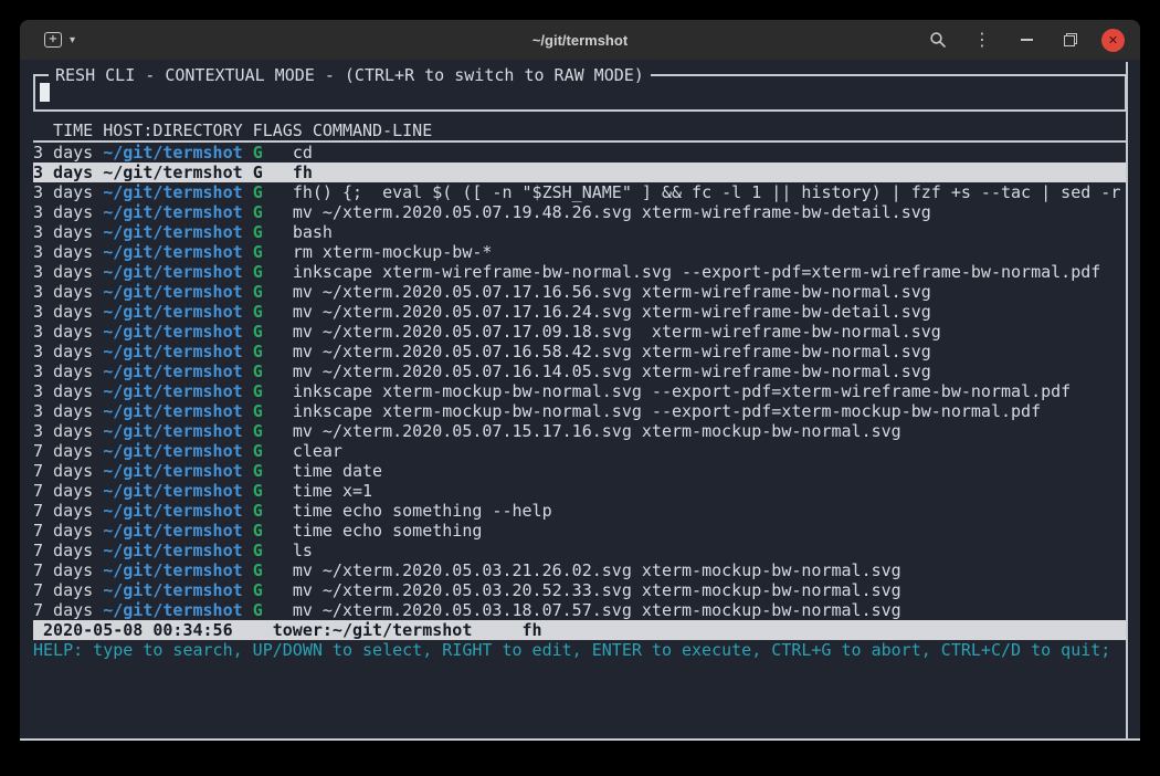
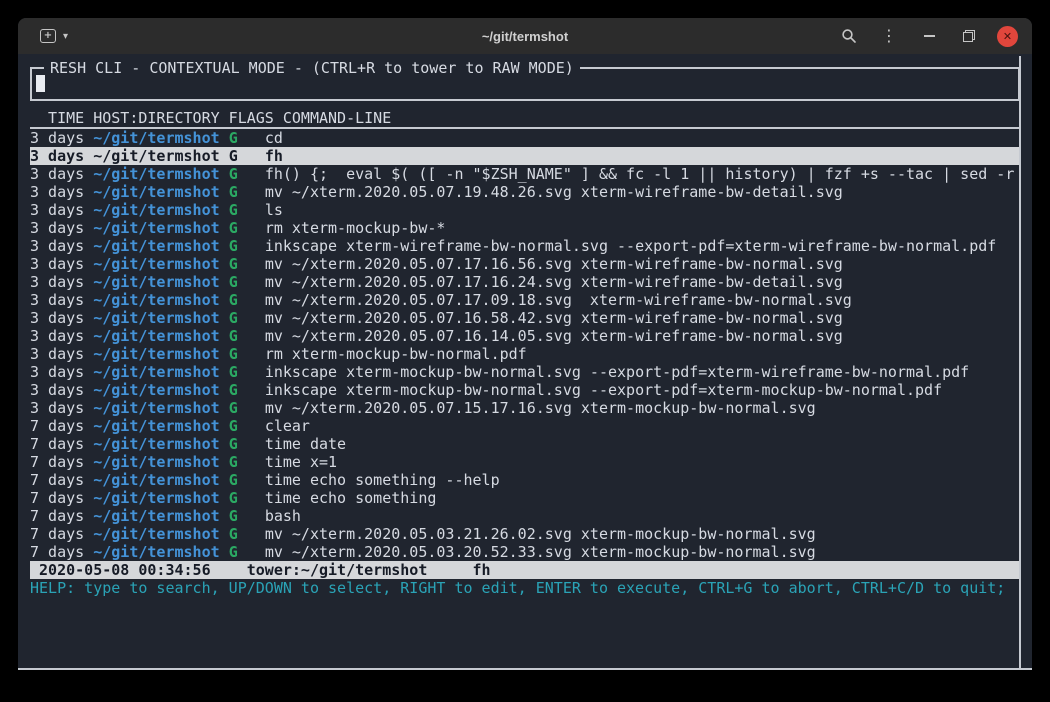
  +
  ▾
  ~/git/termshot
  ⋮
  ✕
- RESH CLI - CONTEXTUAL MODE - (CTRL+R to switch to RAW MODE)
+ RESH CLI - CONTEXTUAL MODE - (CTRL+R to tower to RAW MODE)
  TIME HOST:DIRECTORY FLAGS COMMAND-LINE
  3 days ~/git/termshot G cd
  3 days ~/git/termshot G fh
  3 days ~/git/termshot G fh() {; eval $( ([ -n "$ZSH_NAME" ] && fc -l 1 || history) | fzf +s --tac | sed -r
  3 days ~/git/termshot G mv ~/xterm.2020.05.07.19.48.26.svg xterm-wireframe-bw-detail.svg
- 3 days ~/git/termshot G bash
+ 3 days ~/git/termshot G ls
  3 days ~/git/termshot G rm xterm-mockup-bw-*
  3 days ~/git/termshot G inkscape xterm-wireframe-bw-normal.svg --export-pdf=xterm-wireframe-bw-normal.pdf
  3 days ~/git/termshot G mv ~/xterm.2020.05.07.17.16.56.svg xterm-wireframe-bw-normal.svg
  3 days ~/git/termshot G mv ~/xterm.2020.05.07.17.16.24.svg xterm-wireframe-bw-detail.svg
  3 days ~/git/termshot G mv ~/xterm.2020.05.07.17.09.18.svg xterm-wireframe-bw-normal.svg
  3 days ~/git/termshot G mv ~/xterm.2020.05.07.16.58.42.svg xterm-wireframe-bw-normal.svg
  3 days ~/git/termshot G mv ~/xterm.2020.05.07.16.14.05.svg xterm-wireframe-bw-normal.svg
+ 3 days ~/git/termshot G rm xterm-mockup-bw-normal.pdf
  3 days ~/git/termshot G inkscape xterm-mockup-bw-normal.svg --export-pdf=xterm-wireframe-bw-normal.pdf
  3 days ~/git/termshot G inkscape xterm-mockup-bw-normal.svg --export-pdf=xterm-mockup-bw-normal.pdf
  3 days ~/git/termshot G mv ~/xterm.2020.05.07.15.17.16.svg xterm-mockup-bw-normal.svg
  7 days ~/git/termshot G clear
  7 days ~/git/termshot G time date
  7 days ~/git/termshot G time x=1
  7 days ~/git/termshot G time echo something --help
  7 days ~/git/termshot G time echo something
- 7 days ~/git/termshot G ls
+ 7 days ~/git/termshot G bash
  7 days ~/git/termshot G mv ~/xterm.2020.05.03.21.26.02.svg xterm-mockup-bw-normal.svg
  7 days ~/git/termshot G mv ~/xterm.2020.05.03.20.52.33.svg xterm-mockup-bw-normal.svg
- 7 days ~/git/termshot G mv ~/xterm.2020.05.03.18.07.57.svg xterm-mockup-bw-normal.svg
  2020-05-08 00:34:56 tower:~/git/termshot fh
  HELP: type to search, UP/DOWN to select, RIGHT to edit, ENTER to execute, CTRL+G to abort, CTRL+C/D to quit;
